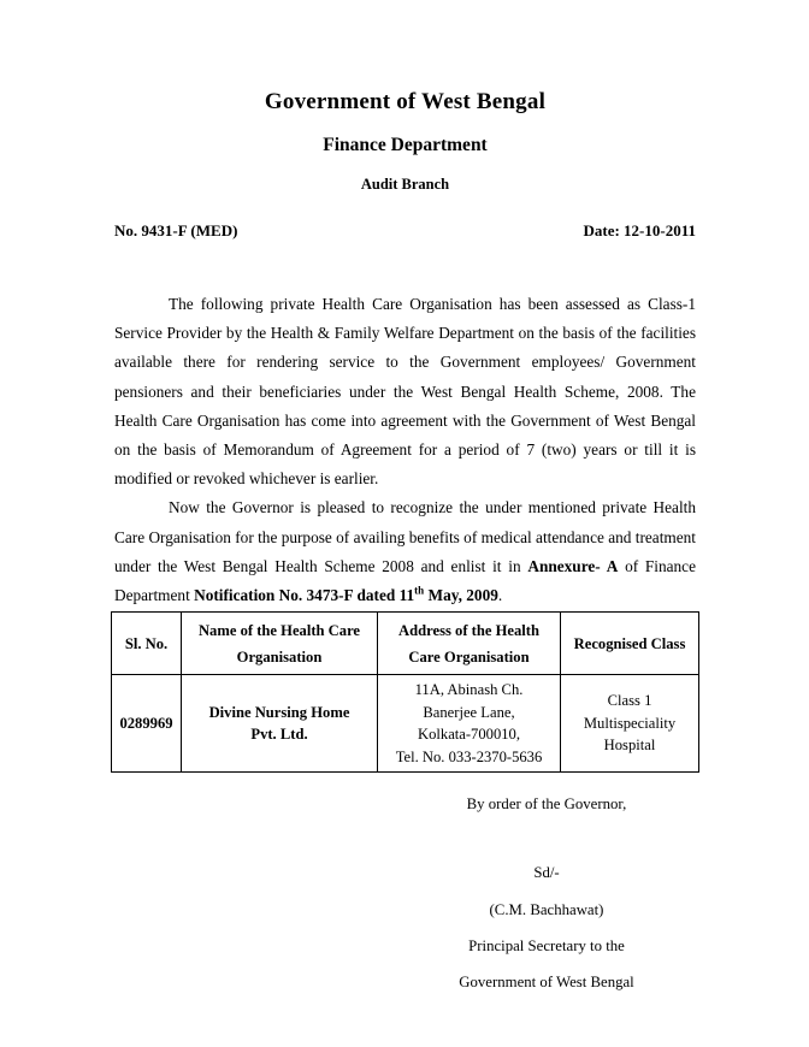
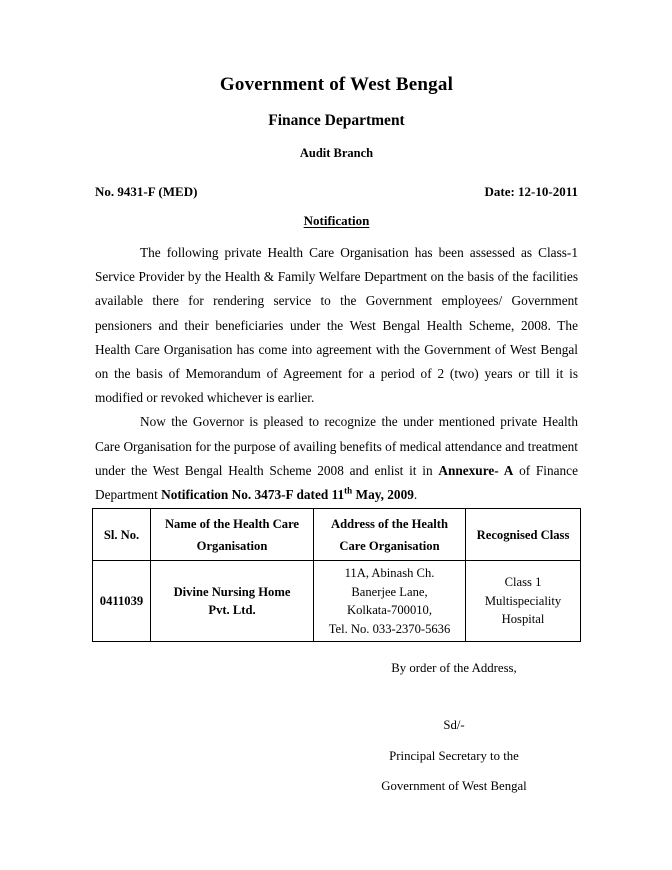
  Government of West Bengal
  Finance Department
  Audit Branch
  No. 9431-F (MED)
  Date: 12-10-2011
+ Notification
- The following private Health Care Organisation has been assessed as Class-1 Service Provider by the Health & Family Welfare Department on the basis of the facilities available there for rendering service to the Government employees/ Government pensioners and their beneficiaries under the West Bengal Health Scheme, 2008. The Health Care Organisation has come into agreement with the Government of West Bengal on the basis of Memorandum of Agreement for a period of 7 (two) years or till it is modified or revoked whichever is earlier.
+ The following private Health Care Organisation has been assessed as Class-1 Service Provider by the Health & Family Welfare Department on the basis of the facilities available there for rendering service to the Government employees/ Government pensioners and their beneficiaries under the West Bengal Health Scheme, 2008. The Health Care Organisation has come into agreement with the Government of West Bengal on the basis of Memorandum of Agreement for a period of 2 (two) years or till it is modified or revoked whichever is earlier.
  Now the Governor is pleased to recognize the under mentioned private Health Care Organisation for the purpose of availing benefits of medical attendance and treatment under the West Bengal Health Scheme 2008 and enlist it in Annexure- A of Finance Department Notification No. 3473-F dated 11th May, 2009.
  Sl. No.	Name of the Health Care Organisation	Address of the Health Care Organisation	Recognised Class
- 0289969	Divine Nursing Home Pvt. Ltd.	11A, Abinash Ch. Banerjee Lane, Kolkata-700010, Tel. No. 033-2370-5636	Class 1 Multispeciality Hospital
+ 0411039	Divine Nursing Home Pvt. Ltd.	11A, Abinash Ch. Banerjee Lane, Kolkata-700010, Tel. No. 033-2370-5636	Class 1 Multispeciality Hospital
- By order of the Governor,
+ By order of the Address,
  Sd/-
- (C.M. Bachhawat)
  Principal Secretary to the
  Government of West Bengal
